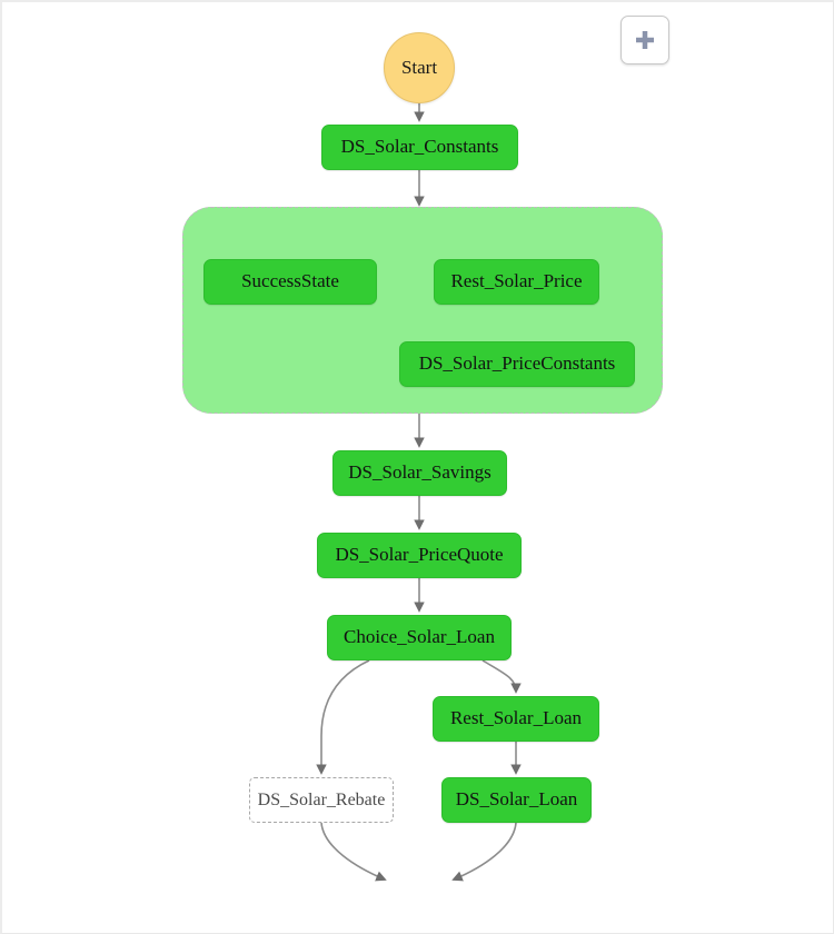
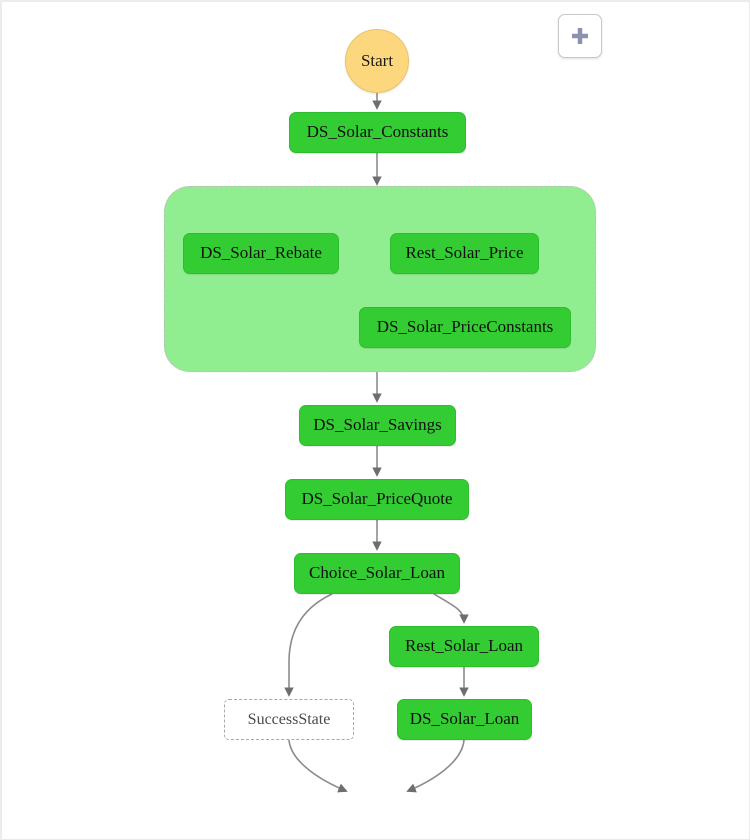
  Start
  DS_Solar_Constants
- SuccessState
+ DS_Solar_Rebate
  Rest_Solar_Price
  DS_Solar_PriceConstants
  DS_Solar_Savings
  DS_Solar_PriceQuote
  Choice_Solar_Loan
  Rest_Solar_Loan
- DS_Solar_Rebate
+ SuccessState
  DS_Solar_Loan
